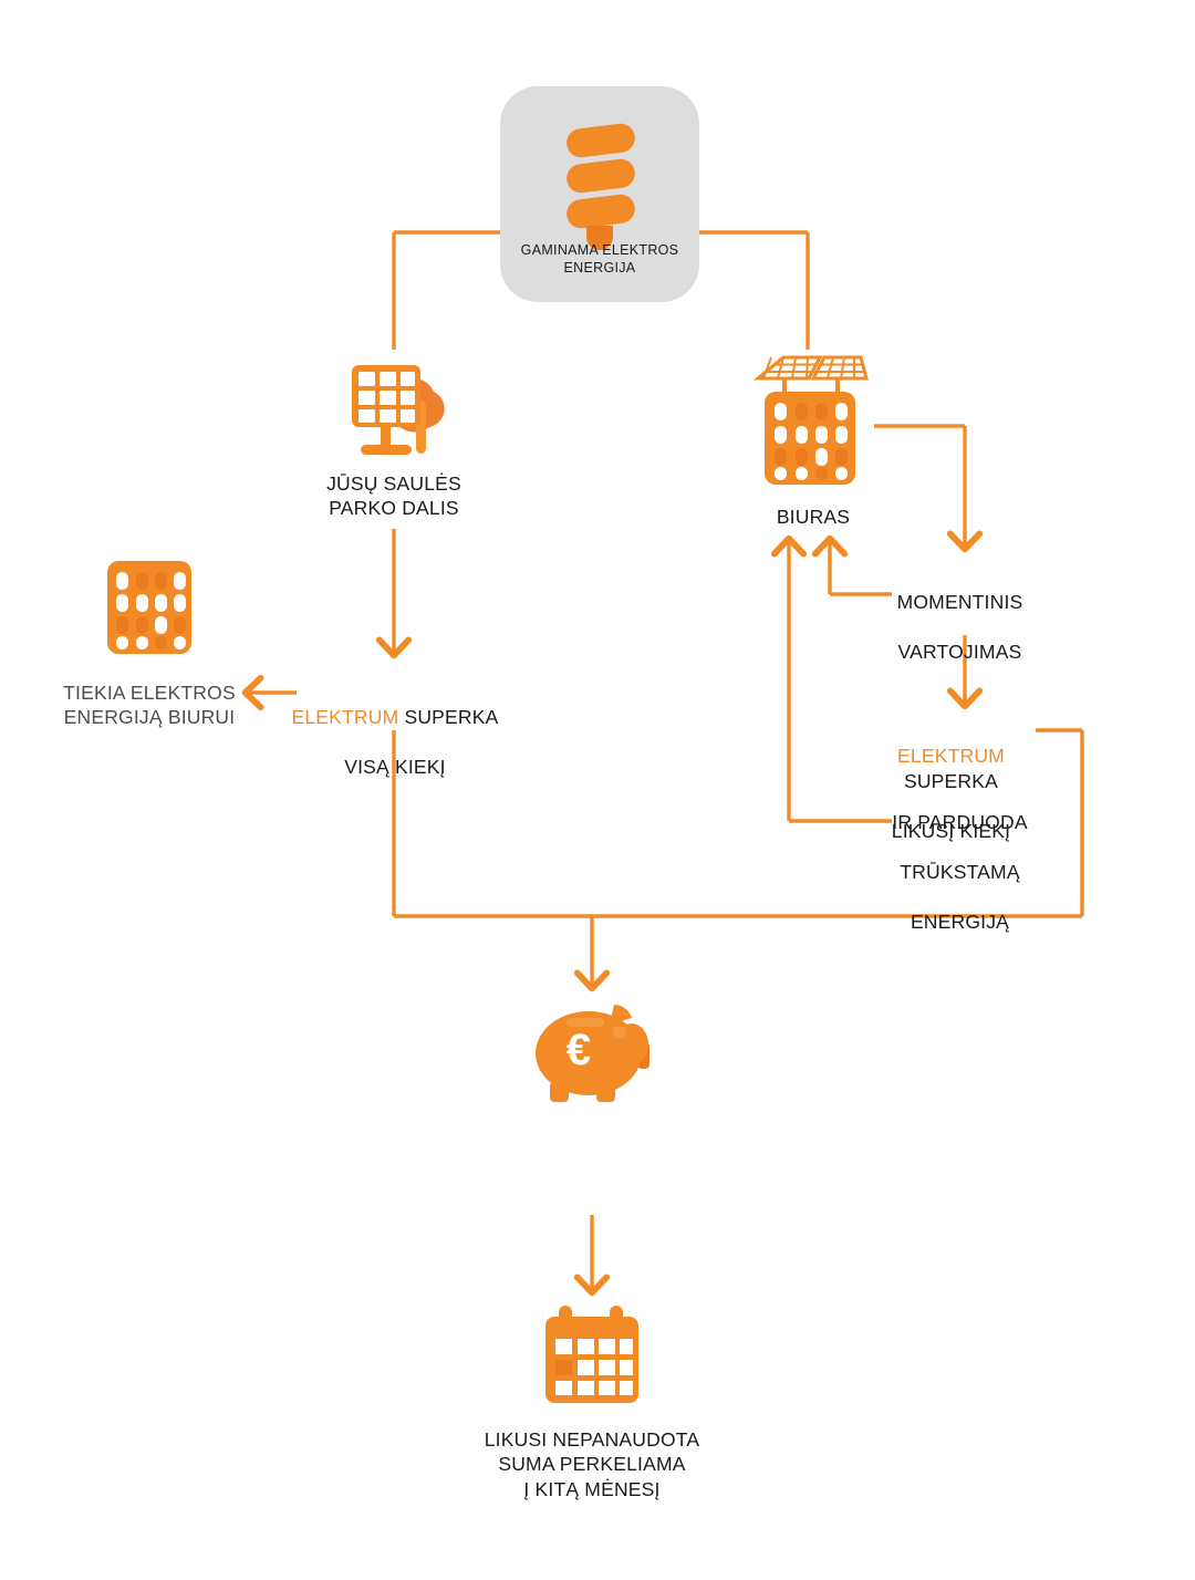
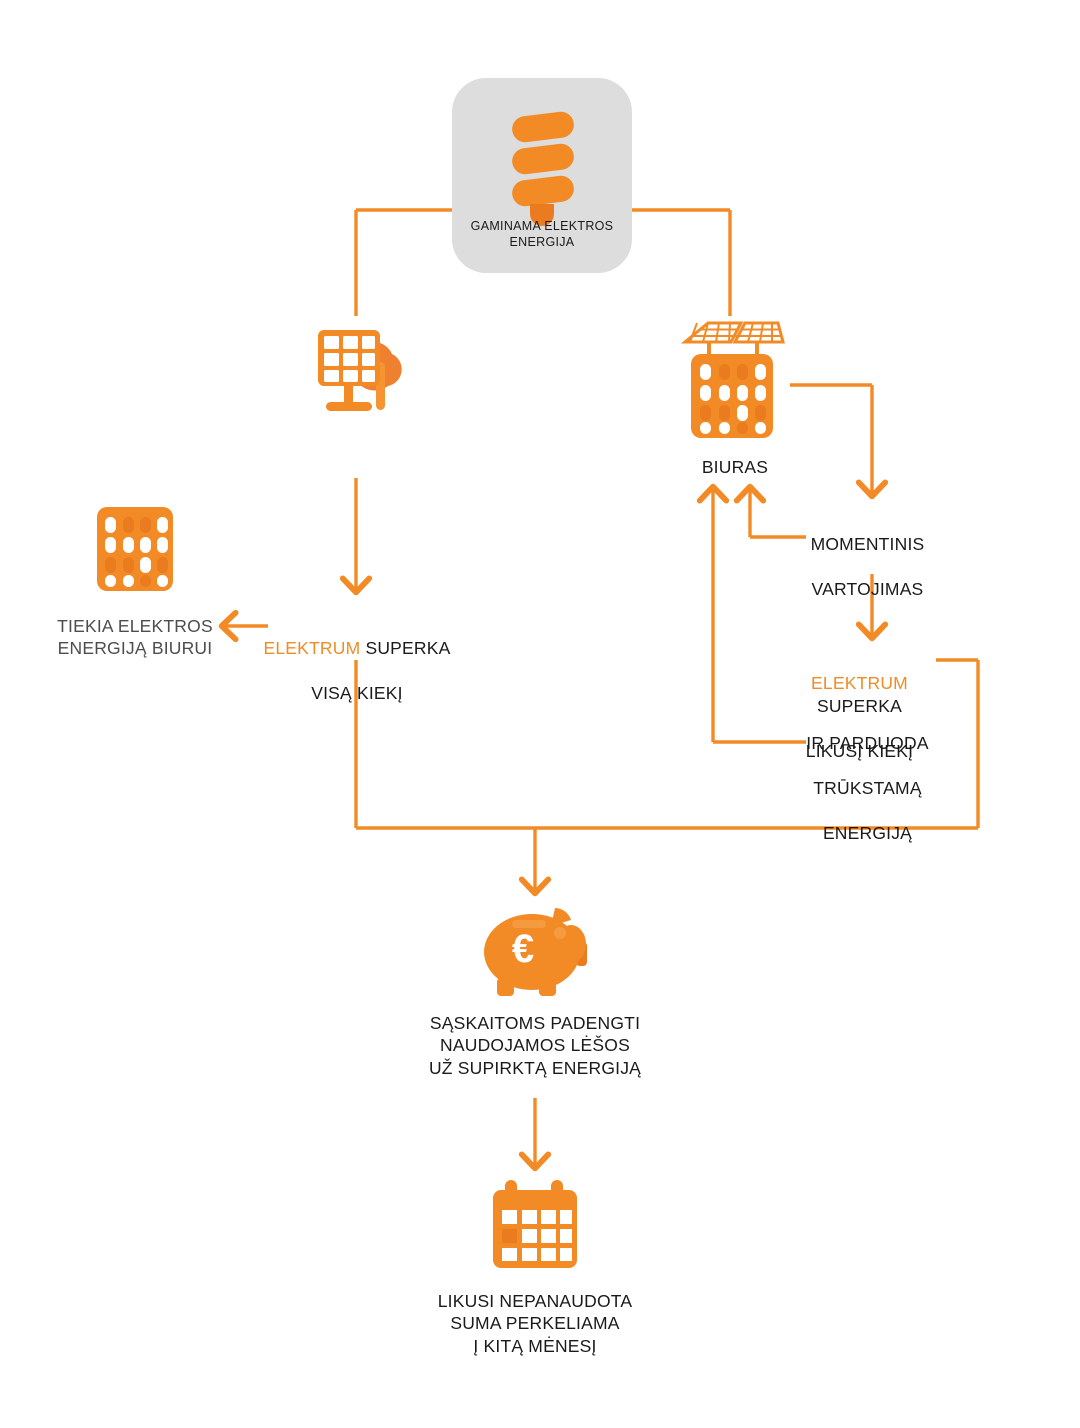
  GAMINAMA ELEKTROS
  ENERGIJA
- JŪSŲ SAULĖS
- PARKO DALIS
  BIURAS
  TIEKIA ELEKTROS
  ENERGIJĄ BIURUI
  ELEKTRUM SUPERKA
  VISĄ KIEKĮ
  MOMENTINIS
  VARTOJIMAS
  ELEKTRUM SUPERKA
  LIKUSĮ KIEKĮ
  IR PARDUODA
  TRŪKSTAMĄ
  ENERGIJĄ
  €
+ SĄSKAITOMS PADENGTI
+ NAUDOJAMOS LĖŠOS
+ UŽ SUPIRKTĄ ENERGIJĄ
  LIKUSI NEPANAUDOTA
  SUMA PERKELIAMA
  Į KITĄ MĖNESĮ
